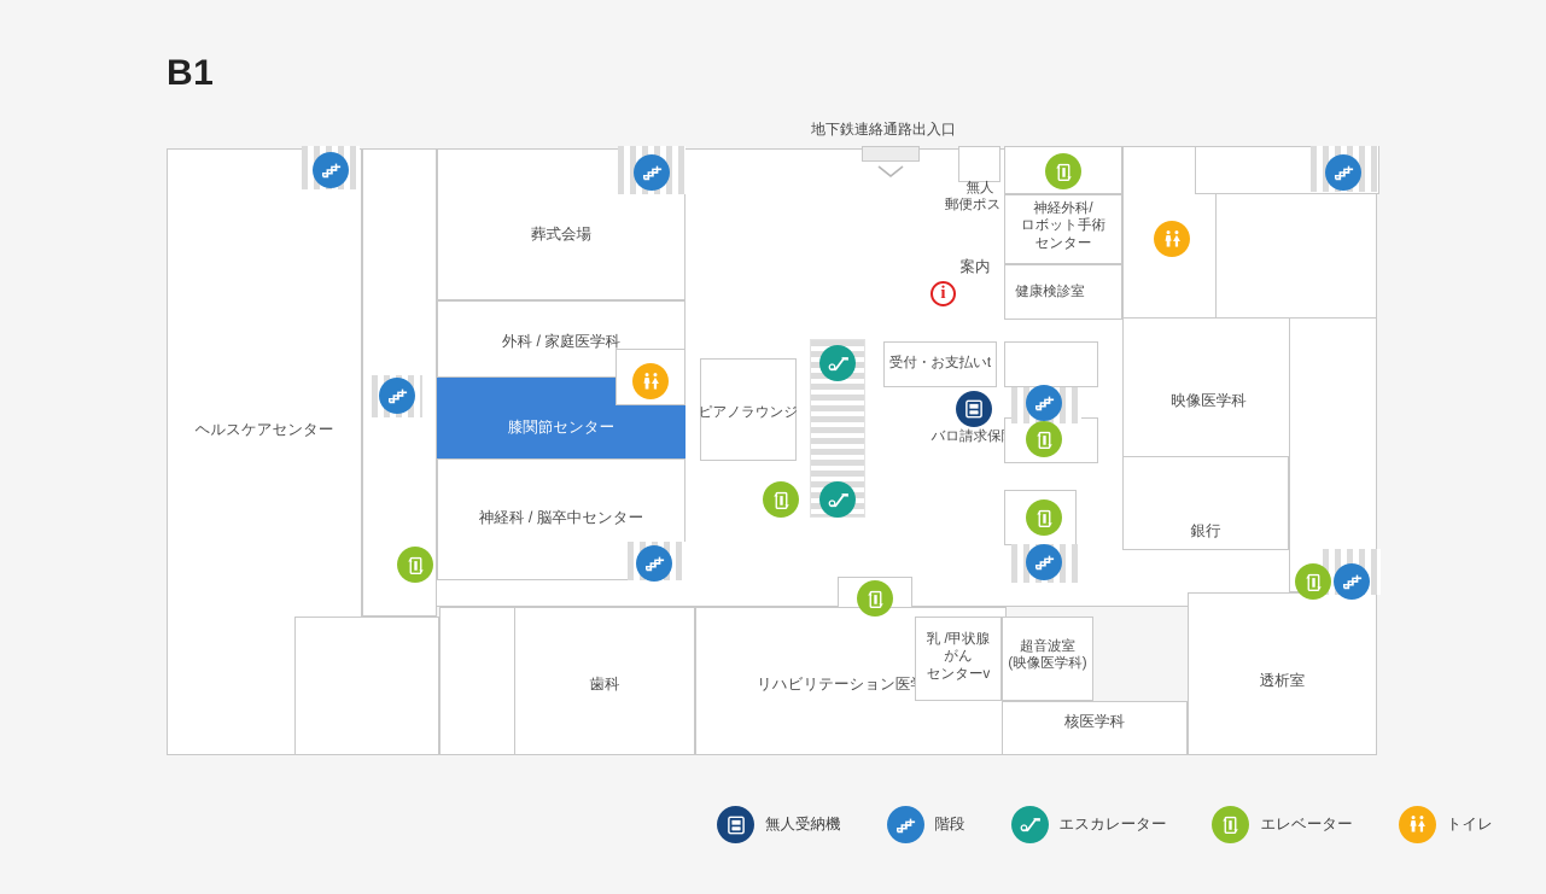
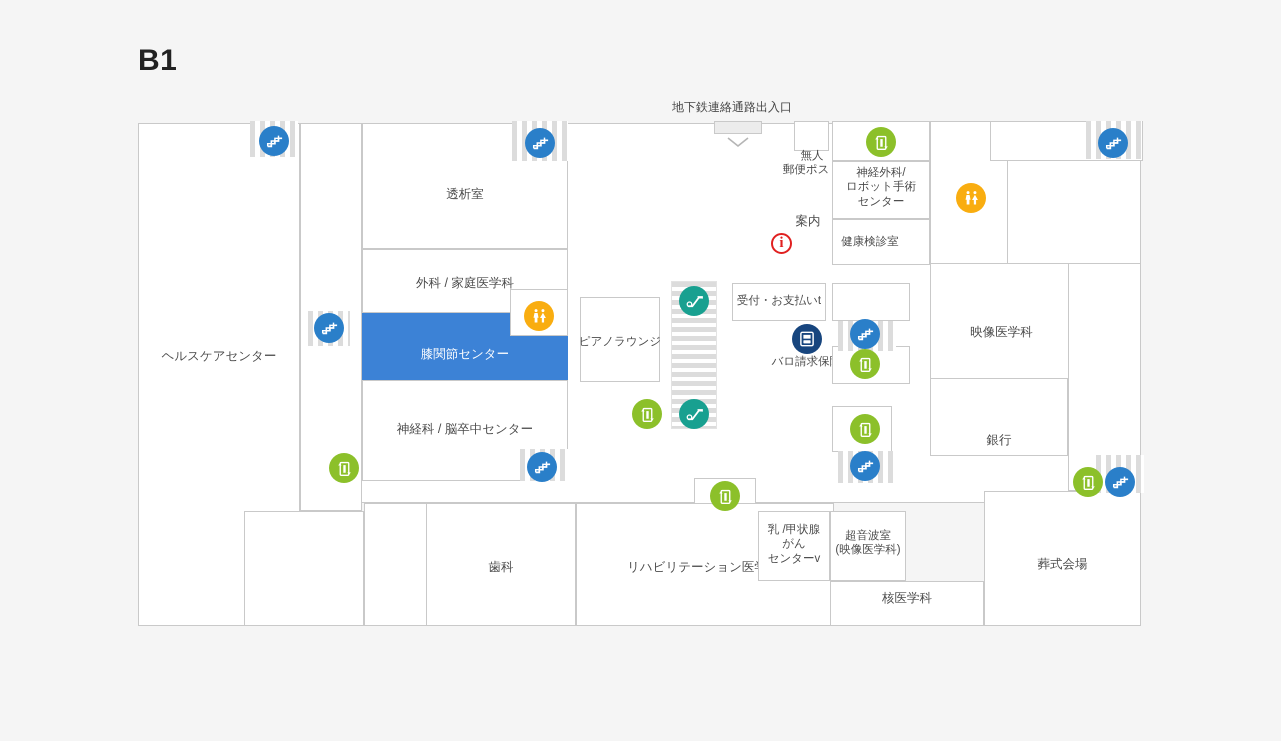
  B1
  地下鉄連絡通路出入口
  ヘルスケアセンター
- 葬式会場
+ 透析室
  外科 / 家庭医学科
  膝関節センター
  神経科 / 脳卒中センター
  ピアノラウンジ
  無人
  郵便ポス
  案内
  i
  神経外科/
  ロボット手術
  センター
  健康検診室
  映像医学科
  銀行
  受付・お支払いt
  歯科
  リハビリテーション医
  乳 /甲状腺
  がん
  センターv
  超音波室
  (映像医学科)
  核医学科
- 透析室
+ 葬式会場
- 無人受納機
- 階段
- エスカレーター
- エレベーター
- トイレ
